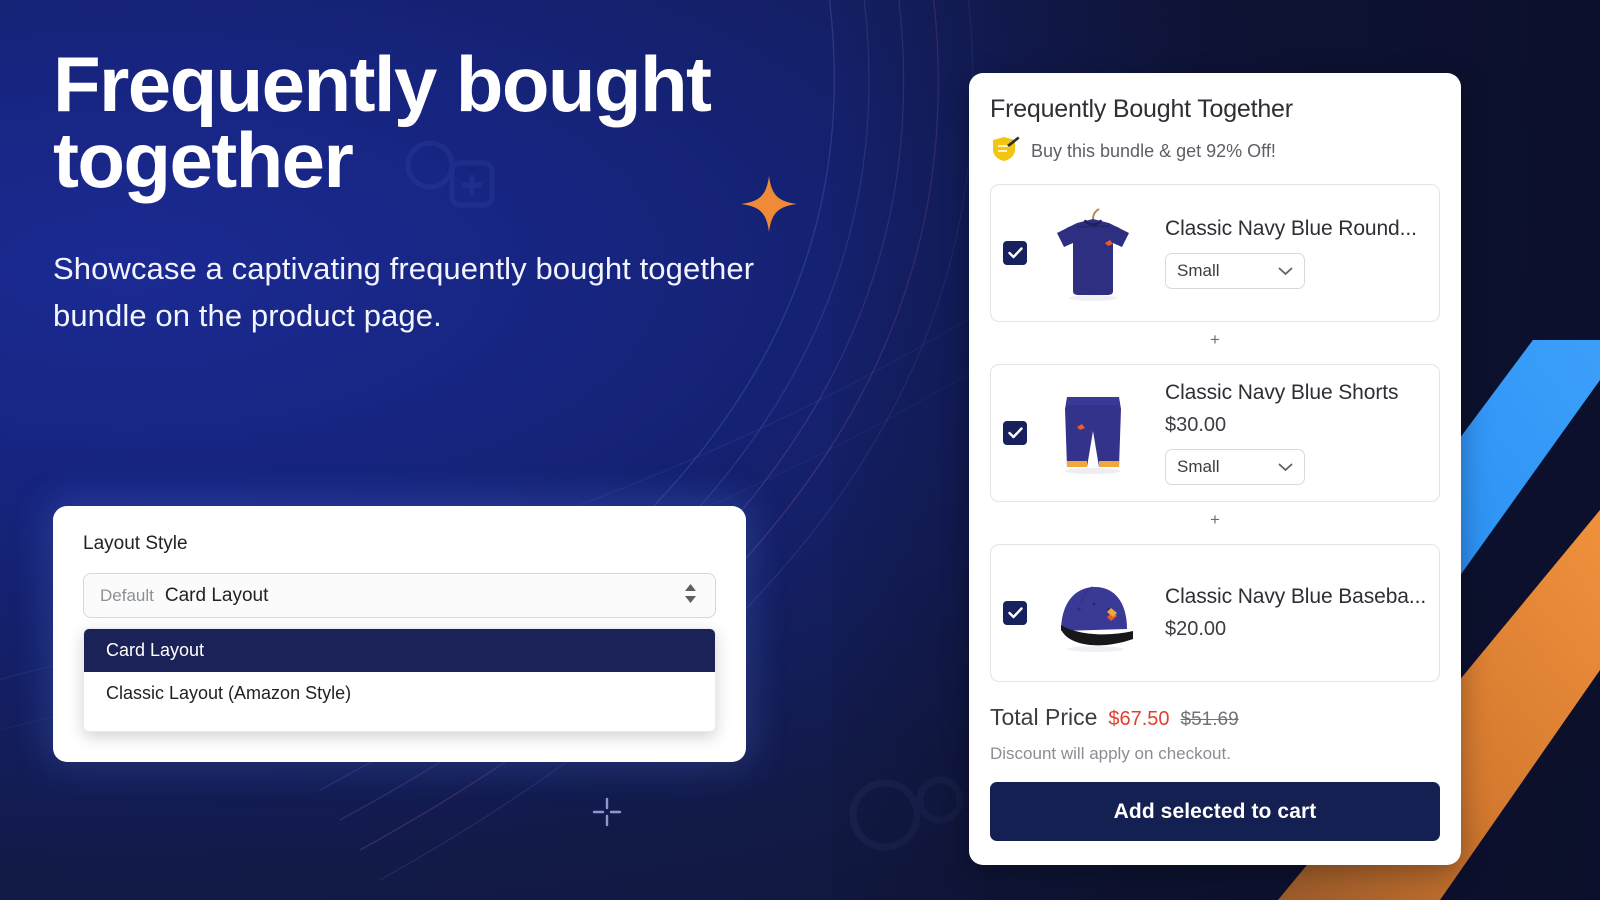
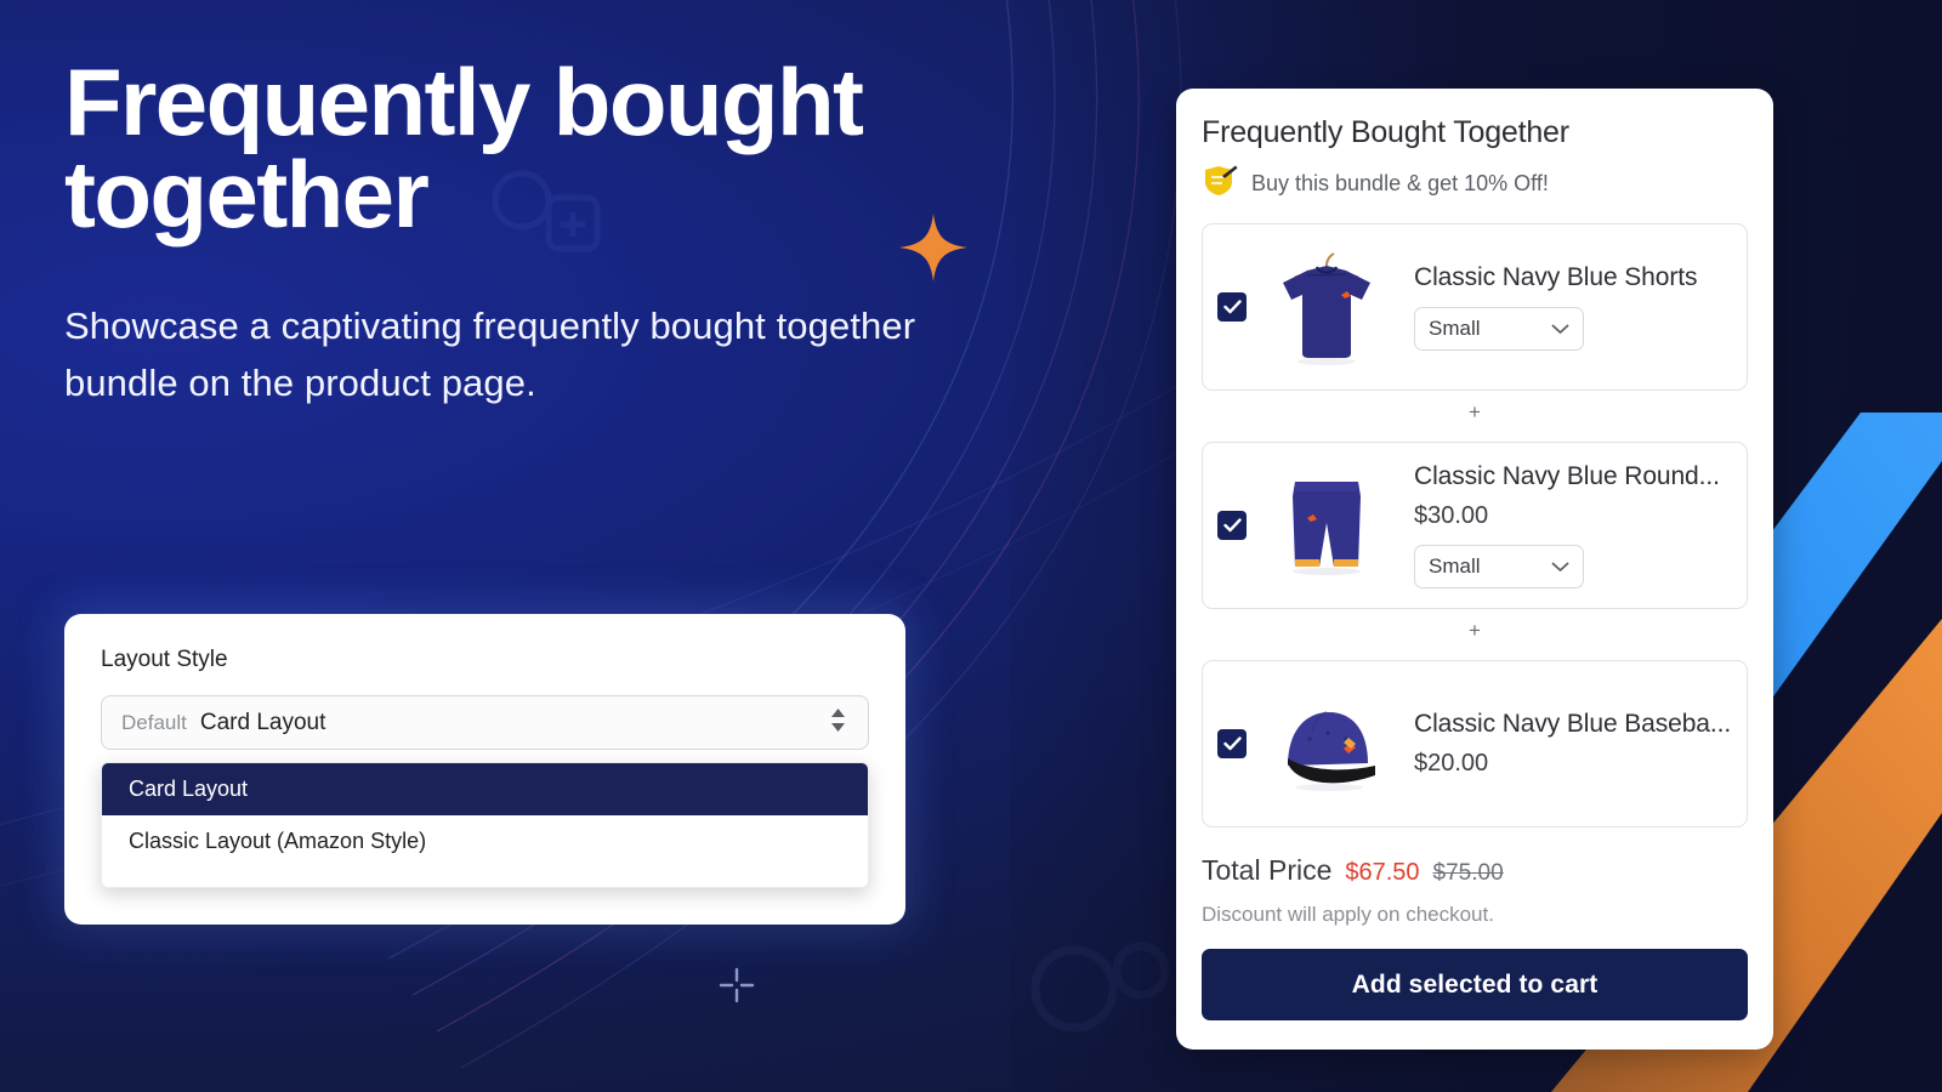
  Frequently bought together
  Showcase a captivating frequently bought together bundle on the product page.
  Layout Style
  Default
  Card Layout
  Card Layout
  Classic Layout (Amazon Style)
  Frequently Bought Together
- Buy this bundle & get 92% Off!
+ Buy this bundle & get 10% Off!
- Classic Navy Blue Round...
+ Classic Navy Blue Shorts
  Small
  +
- Classic Navy Blue Shorts
+ Classic Navy Blue Round...
  $30.00
  Small
  +
  Classic Navy Blue Baseba...
  $20.00
  Total Price
  $67.50
- $51.69
+ $75.00
  Discount will apply on checkout.
  Add selected to cart
